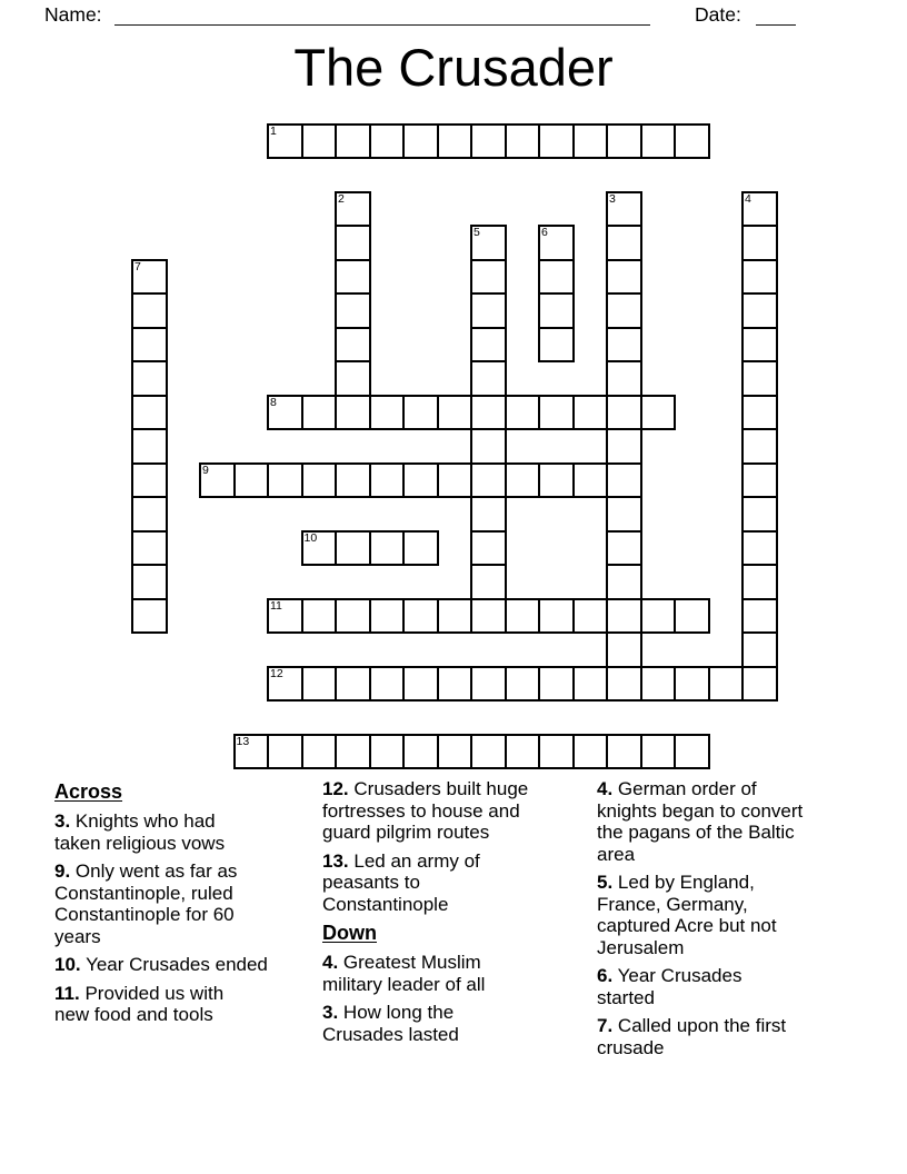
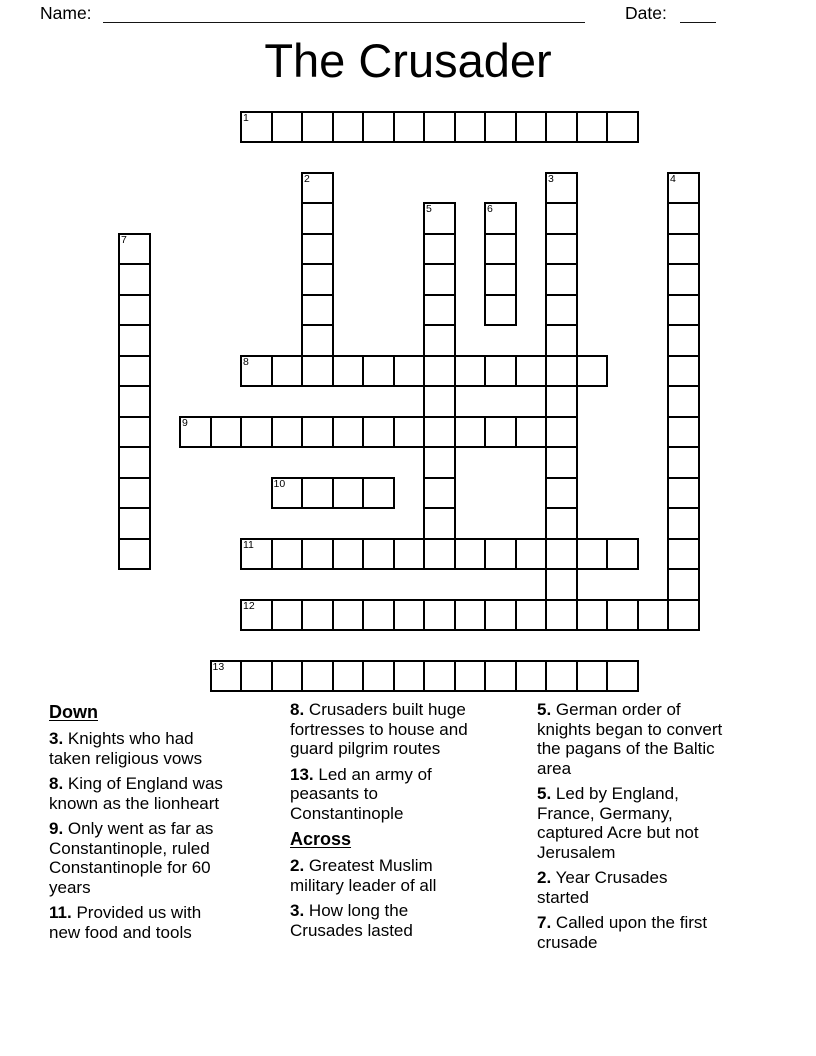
  Name:
  Date:
  The Crusader
  1
  2
  3
  4
  5
  6
  7
  8
  9
  10
  11
  12
  13
- Across
+ Down
  3. Knights who had
  taken religious vows
+ 8. King of England was
+ known as the lionheart
  9. Only went as far as
  Constantinople, ruled
  Constantinople for 60
  years
- 10. Year Crusades ended
  11. Provided us with
  new food and tools
- 12. Crusaders built huge
+ 8. Crusaders built huge
  fortresses to house and
  guard pilgrim routes
  13. Led an army of
  peasants to
  Constantinople
- Down
+ Across
- 4. Greatest Muslim
+ 2. Greatest Muslim
  military leader of all
  3. How long the
  Crusades lasted
- 4. German order of
+ 5. German order of
  knights began to convert
  the pagans of the Baltic
  area
  5. Led by England,
  France, Germany,
  captured Acre but not
  Jerusalem
- 6. Year Crusades
+ 2. Year Crusades
  started
  7. Called upon the first
  crusade
